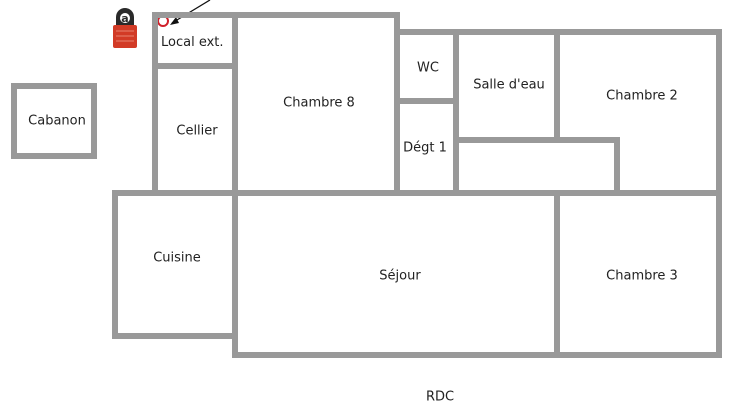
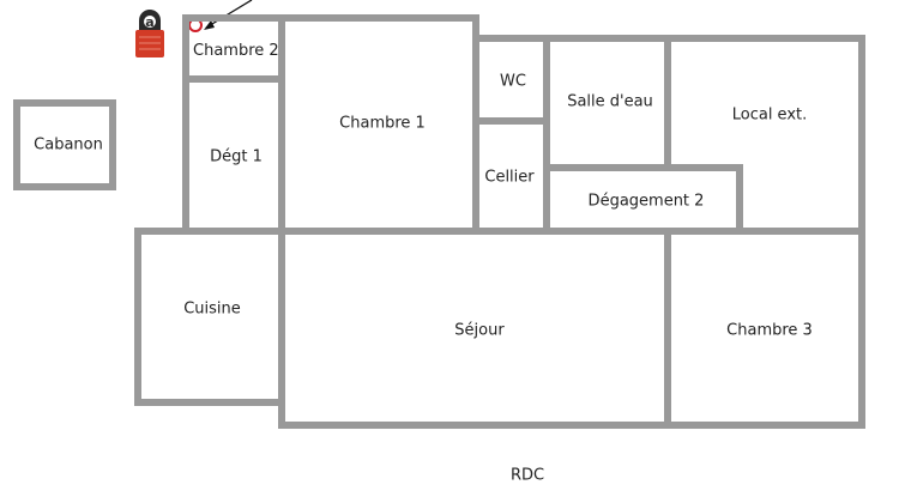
  a
- Local ext.
+ Chambre 2
- Cellier
+ Dégt 1
- Chambre 8
+ Chambre 1
  WC
  Salle d'eau
- Chambre 2
+ Local ext.
- Dégt 1
+ Cellier
+ Dégagement 2
  Cabanon
  Cuisine
  Séjour
  Chambre 3
  RDC
